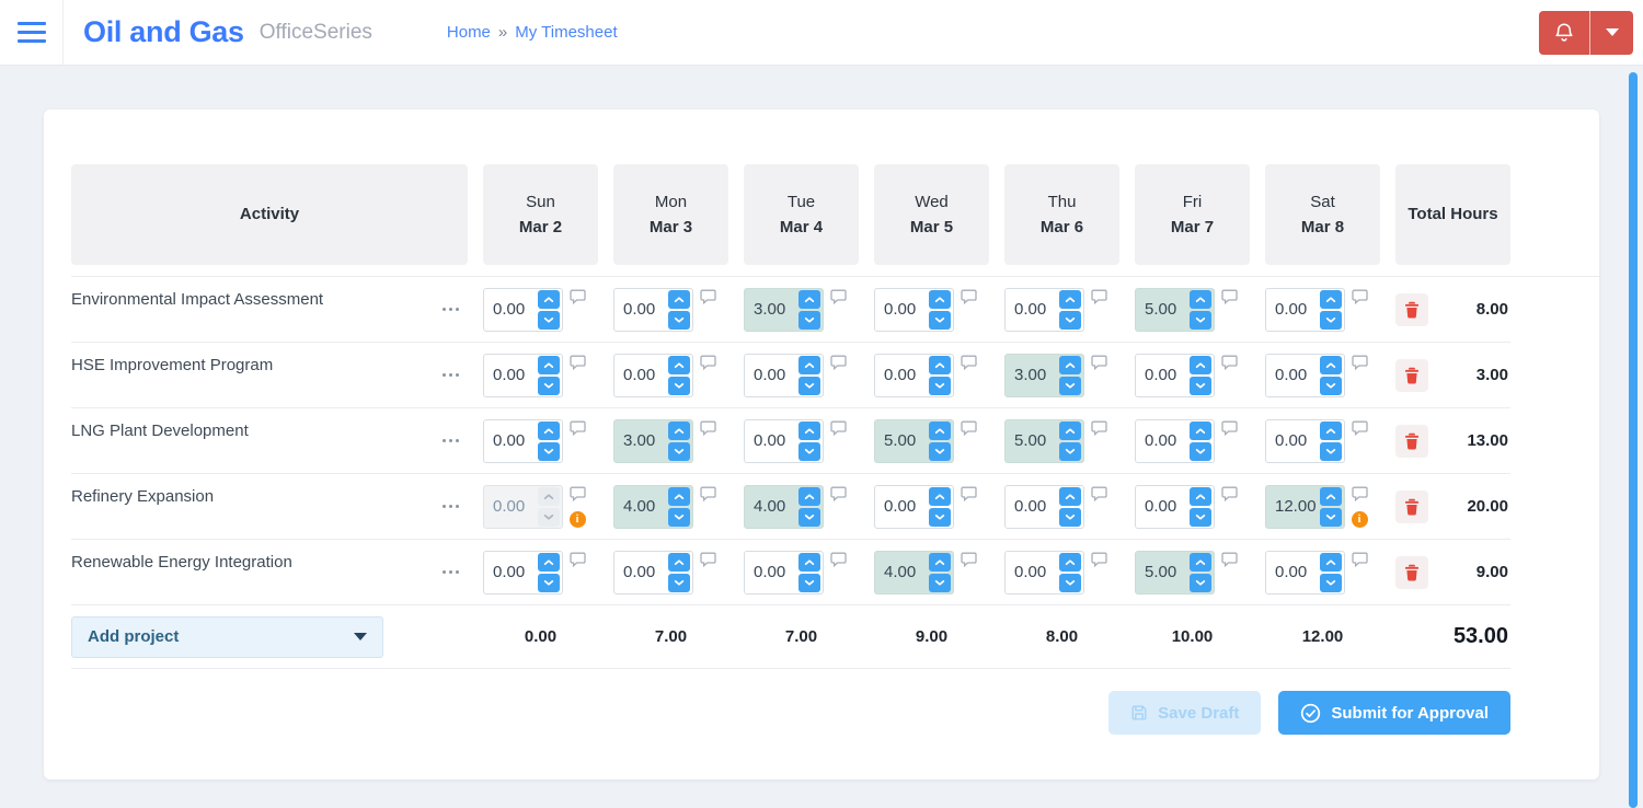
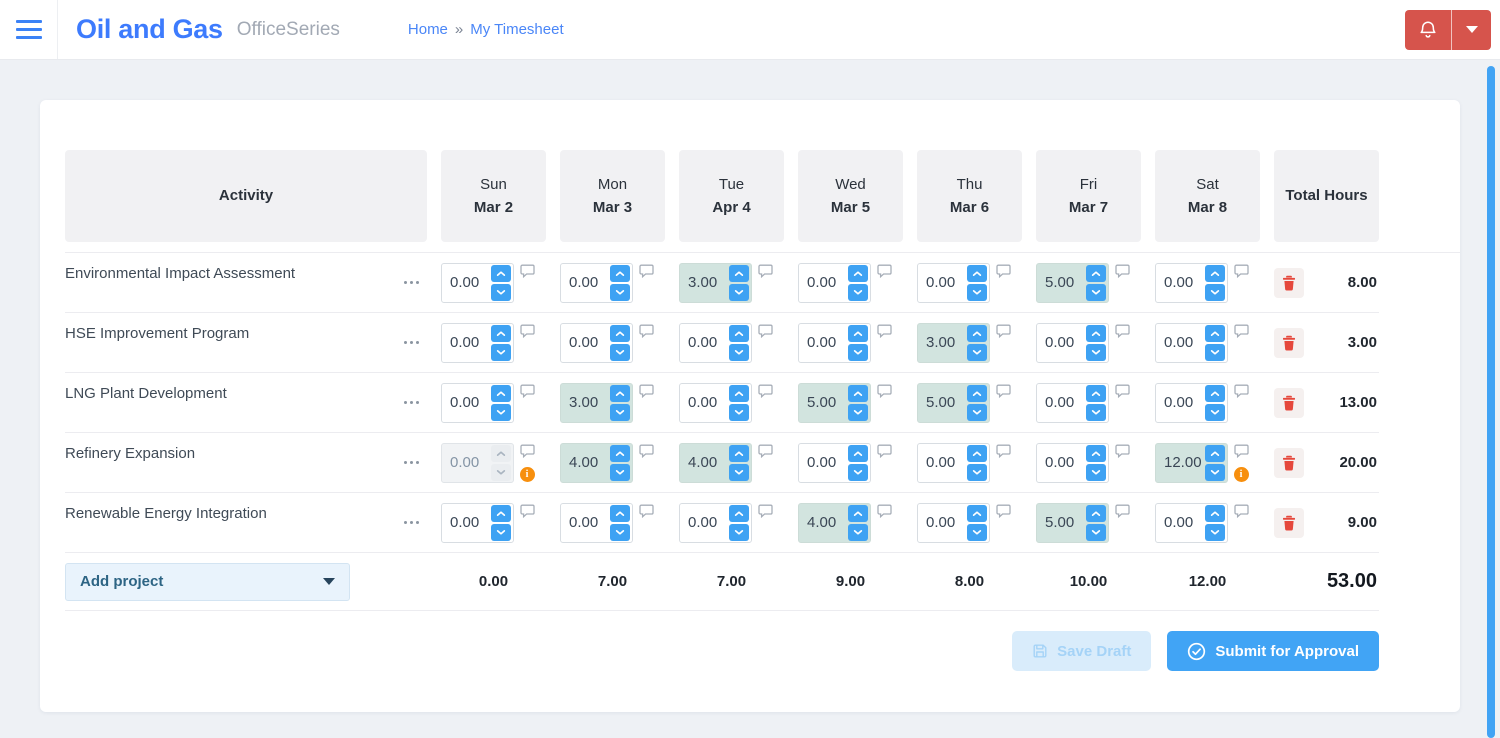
  Oil and Gas
  OfficeSeries
  Home
  »
  My Timesheet
  Activity
  Sun
  Mar 2
  Mon
  Mar 3
  Tue
- Mar 4
+ Apr 4
  Wed
  Mar 5
  Thu
  Mar 6
  Fri
  Mar 7
  Sat
  Mar 8
  Total Hours
  Environmental Impact Assessment
  0.00
  0.00
  3.00
  0.00
  0.00
  5.00
  0.00
  8.00
  HSE Improvement Program
  0.00
  0.00
  0.00
  0.00
  3.00
  0.00
  0.00
  3.00
  LNG Plant Development
  0.00
  3.00
  0.00
  5.00
  5.00
  0.00
  0.00
  13.00
  Refinery Expansion
  0.00
  i
  4.00
  4.00
  0.00
  0.00
  0.00
  12.00
  i
  20.00
  Renewable Energy Integration
  0.00
  0.00
  0.00
  4.00
  0.00
  5.00
  0.00
  9.00
  Add project
  0.00
  7.00
  7.00
  9.00
  8.00
  10.00
  12.00
  53.00
  Save Draft
  Submit for Approval
